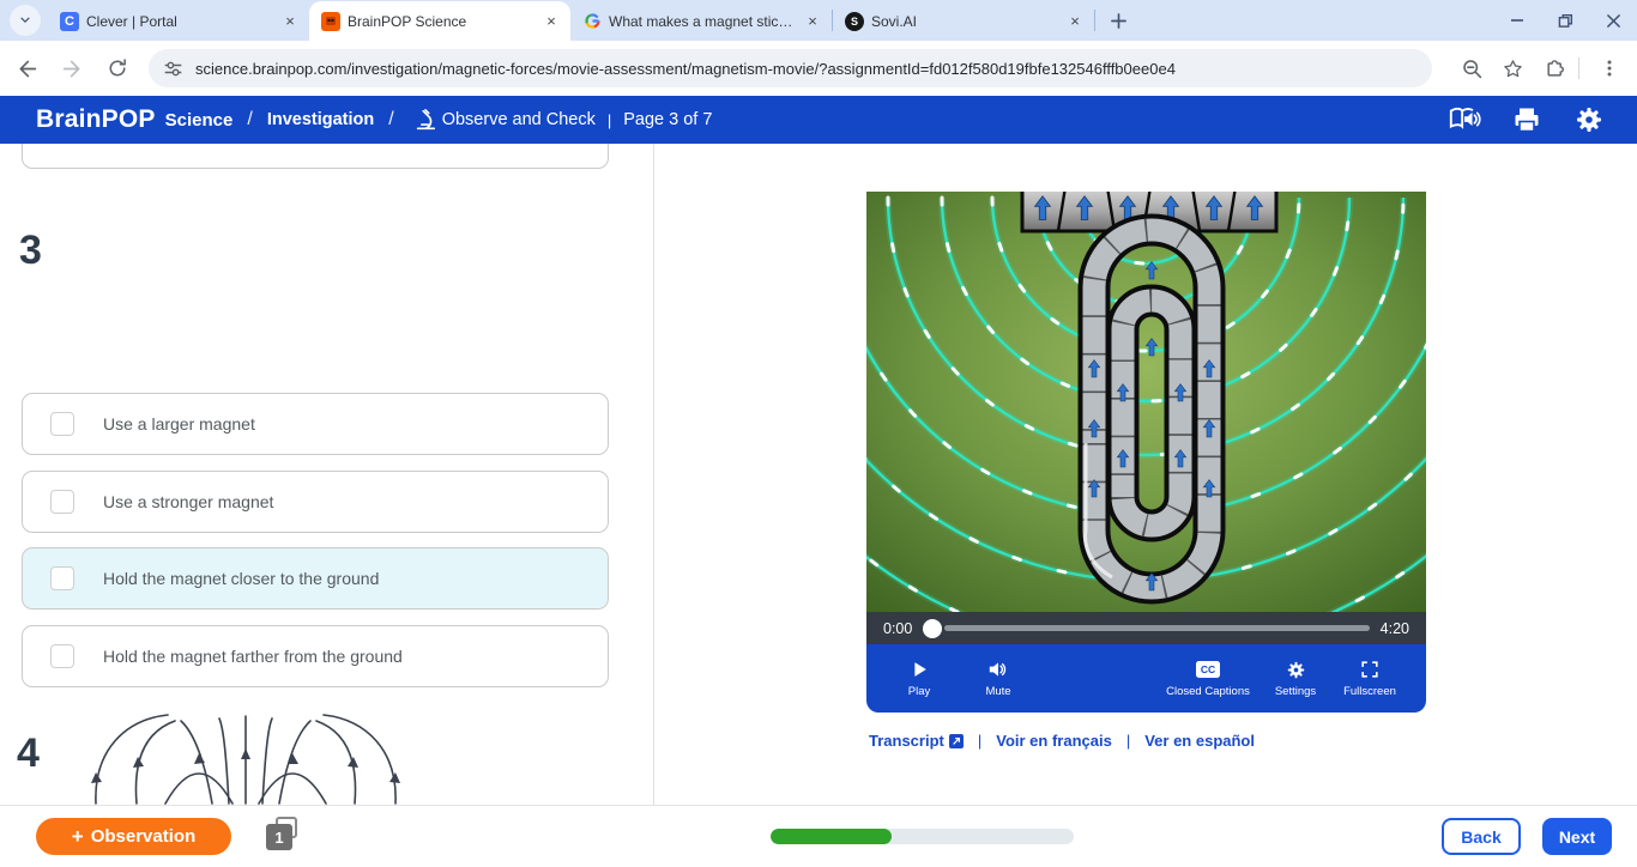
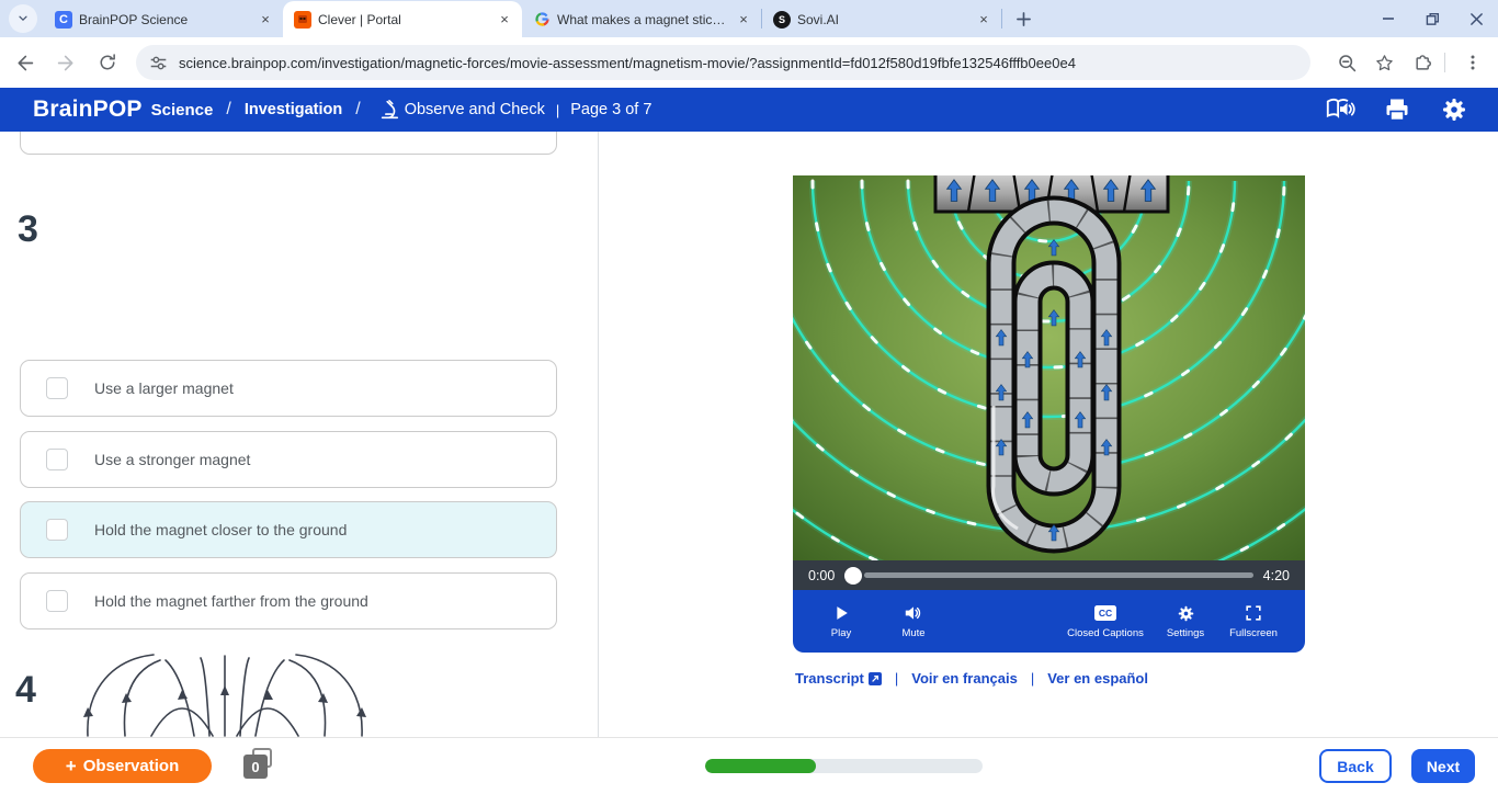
  C
- Clever | Portal
+ BrainPOP Science
  ×
- BrainPOP Science
+ Clever | Portal
  ×
  What makes a magnet stick t
  ×
  S
  Sovi.AI
  ×
  science.brainpop.com/investigation/magnetic-forces/movie-assessment/magnetism-movie/?assignmentId=fd012f580d19fbfe132546fffb0ee0e4
  BrainPOP
  Science
  /
  Investigation
  /
  Observe and Check
  |
  Page 3 of 7
  3
  Use a larger magnet
  Use a stronger magnet
  Hold the magnet closer to the ground
  Hold the magnet farther from the ground
  4
  0:00
  4:20
  Play
  Mute
  CC
  Closed Captions
  Settings
  Fullscreen
  Transcript
  |
  Voir en français
  |
  Ver en español
  +
  Observation
- 1
+ 0
  Back
  Next
